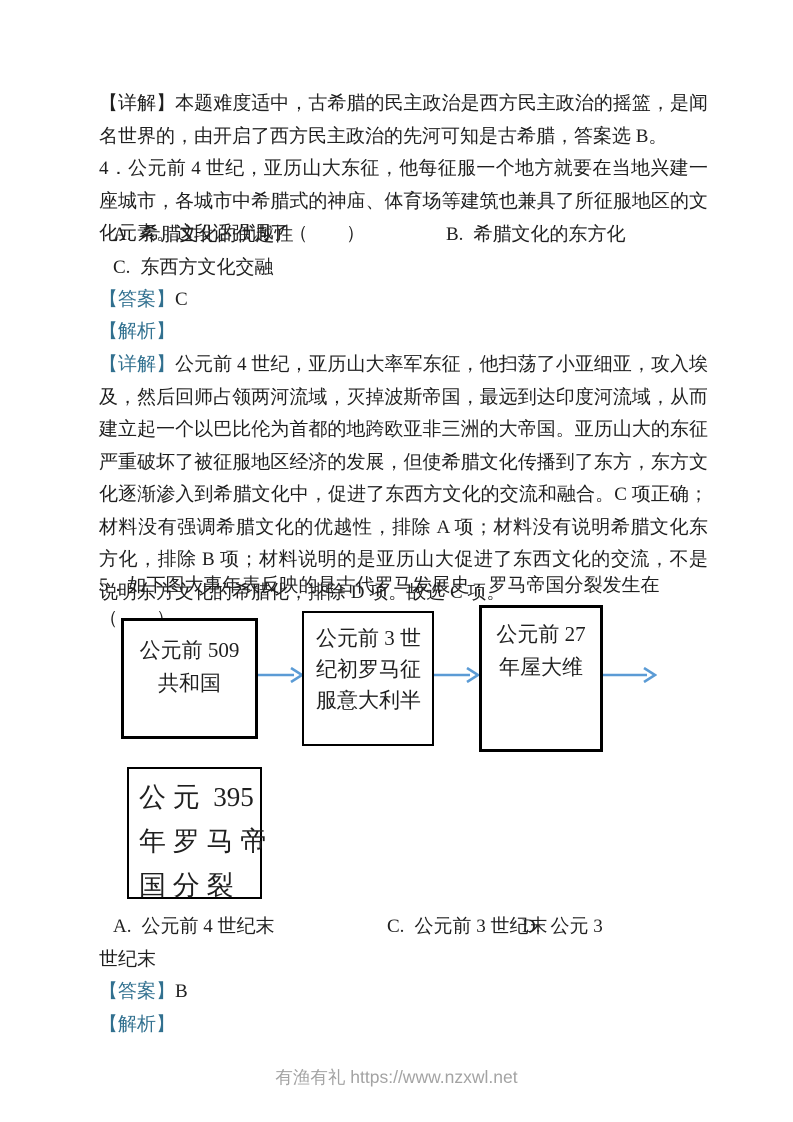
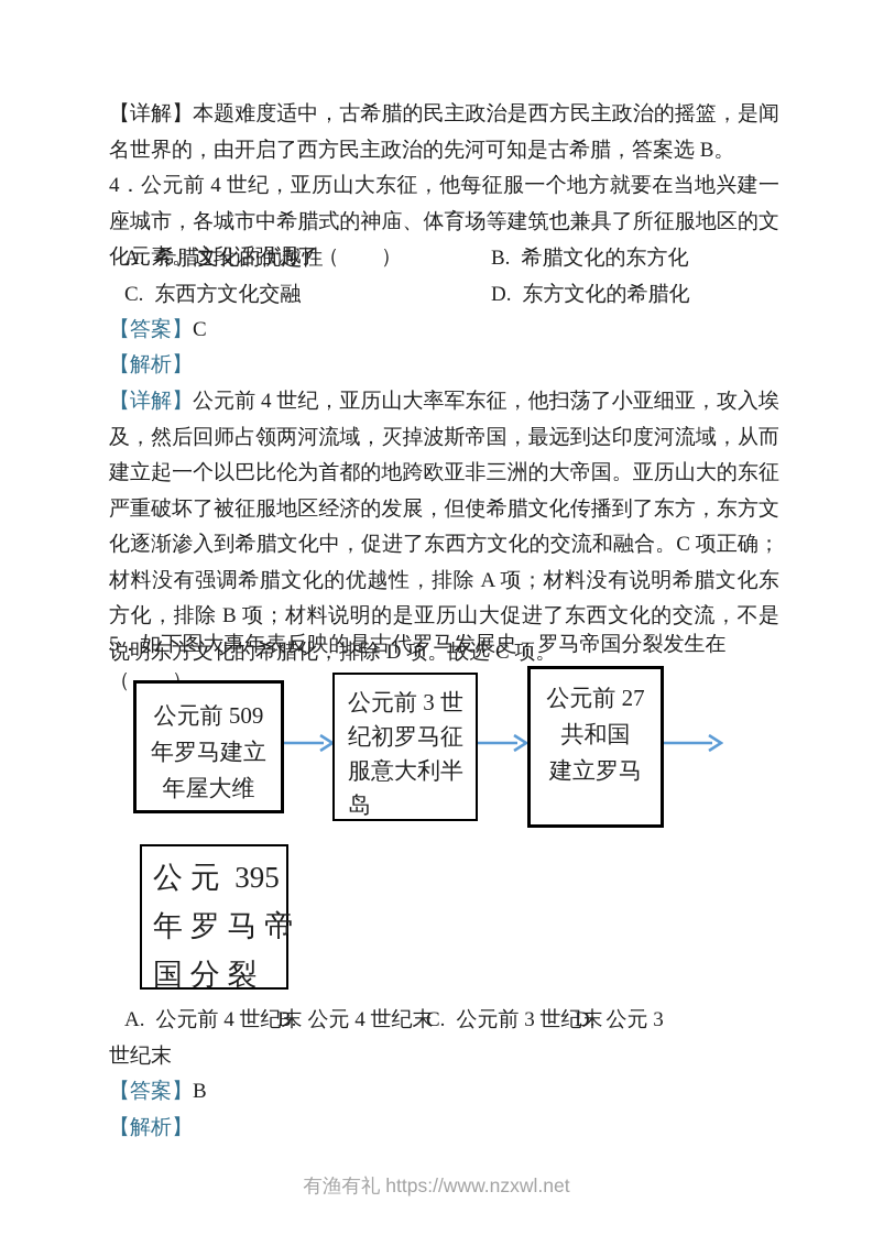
  【详解】本题难度适中，古希腊的民主政治是西方民主政治的摇篮，是闻名世界的，由开启了西方民主政治的先河可知是古希腊，答案选 B。
  4．公元前 4 世纪，亚历山大东征，他每征服一个地方就要在当地兴建一座城市，各城市中希腊式的神庙、体育场等建筑也兼具了所征服地区的文化元素。这段话强调了（ ）
  A. 希腊文化的优越性
  B. 希腊文化的东方化
  C. 东西方文化交融
+ D. 东方文化的希腊化
  【答案】C
  【解析】
  【详解】公元前 4 世纪，亚历山大率军东征，他扫荡了小亚细亚，攻入埃及，然后回师占领两河流域，灭掉波斯帝国，最远到达印度河流域，从而建立起一个以巴比伦为首都的地跨欧亚非三洲的大帝国。亚历山大的东征严重破坏了被征服地区经济的发展，但使希腊文化传播到了东方，东方文化逐渐渗入到希腊文化中，促进了东西方文化的交流和融合。C 项正确；材料没有强调希腊文化的优越性，排除 A 项；材料没有说明希腊文化东方化，排除 B 项；材料说明的是亚历山大促进了东西文化的交流，不是说明东方文化的希腊化，排除 D 项。故选 C 项。
  5．如下图大事年表反映的是古代罗马发展史，罗马帝国分裂发生在（
  公元前 509
+ 年罗马建立
- 共和国
+ 年屋大维
  公元前 3 世
  纪初罗马征
  服意大利半
+ 岛
  公元前 27
- 年屋大维
+ 共和国
+ 建立罗马
  公 元 395
  年 罗 马 帝
  国 分 裂
  A. 公元前 4 世纪末
+ B. 公元 4 世纪末
  C. 公元前 3 世纪末
  D. 公元 3
  世纪末
  【答案】B
  【解析】
  有渔有礼 https://www.nzxwl.net
